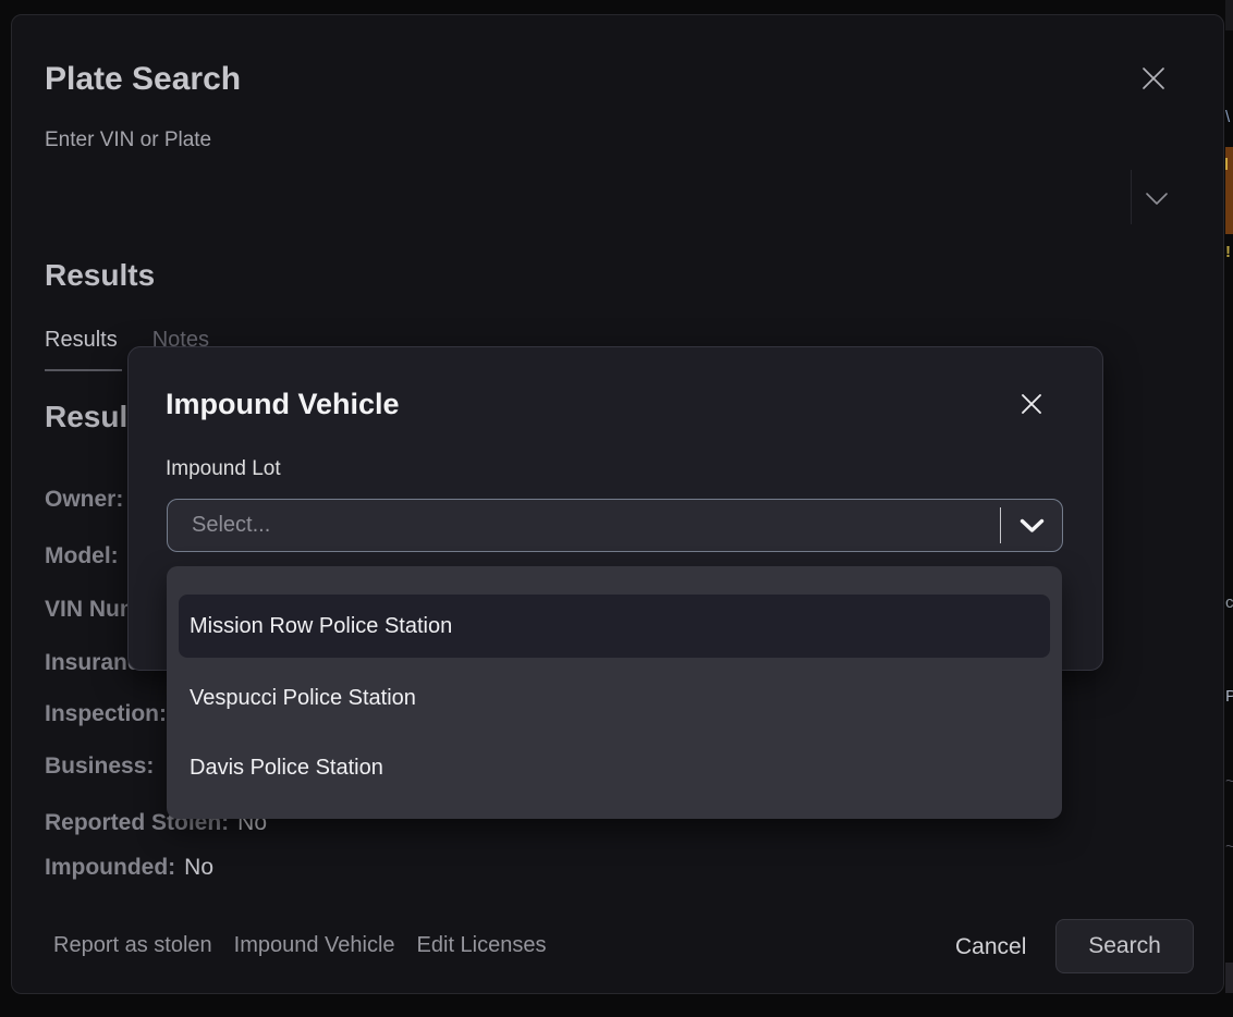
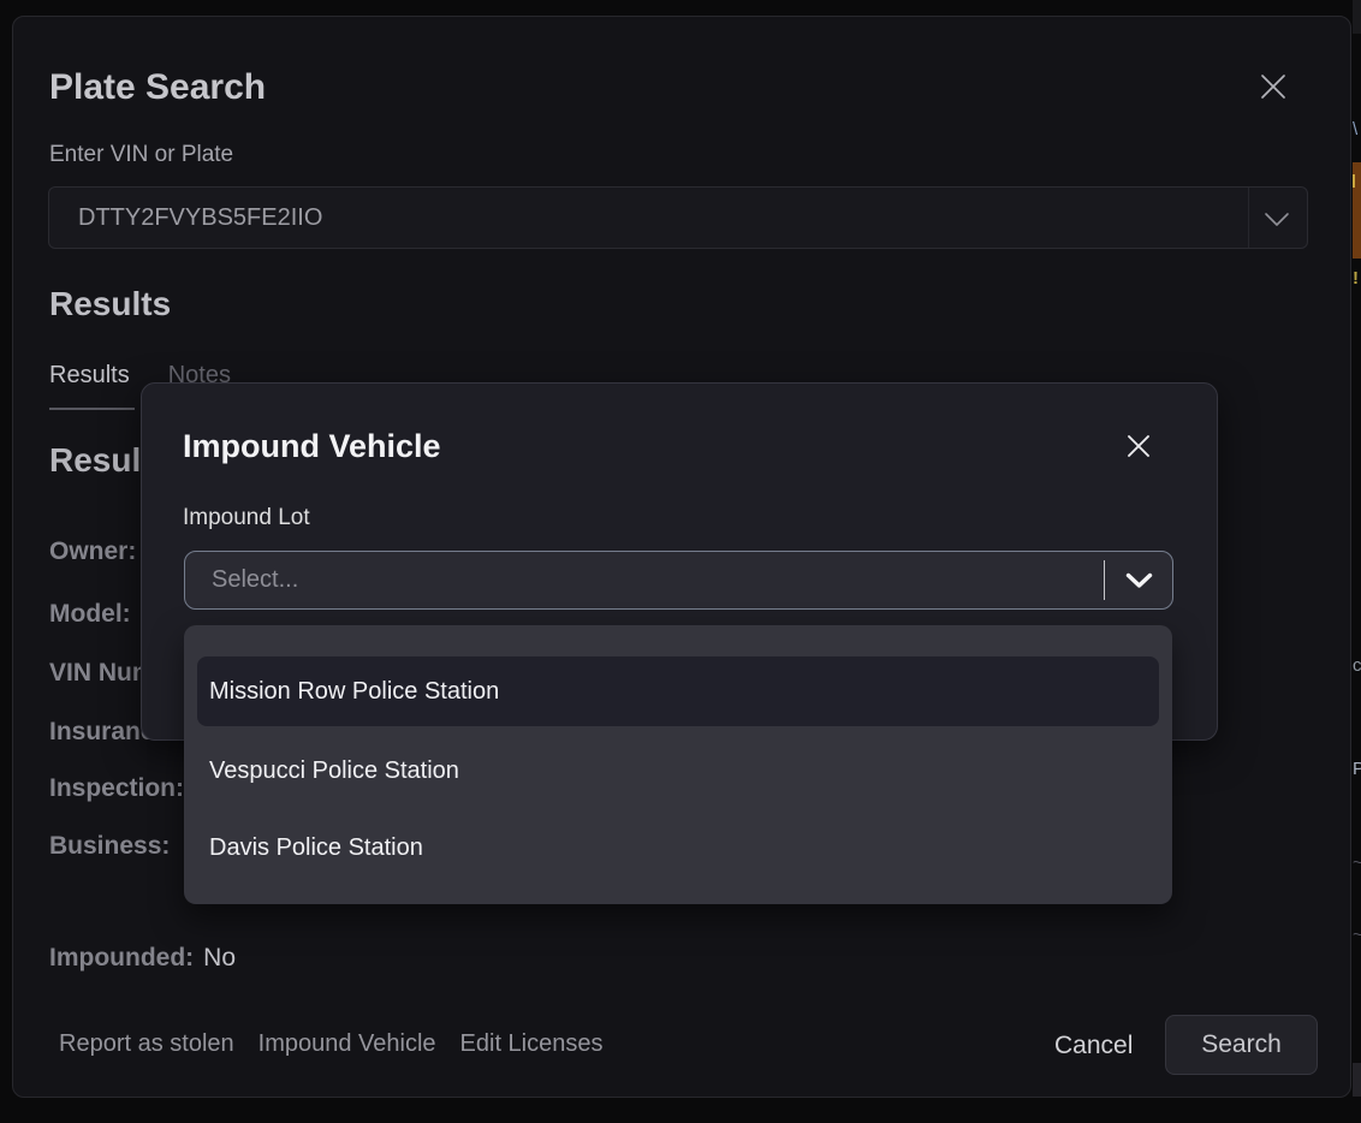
  \
  !
  c
  P
  ~
  ~
  Plate Search
  Enter VIN or Plate
+ DTTY2FVYBS5FE2IIO
  Results
  Results
  Notes
  Resul
  Owner:
  Model:
  Insuran
  Inspection:
  Business:
- Reported Stolen: No
  Impounded: No
  Report as stolen
  Impound Vehicle
  Edit Licenses
  Cancel
  Search
  Impound Vehicle
  Impound Lot
  Select...
  Mission Row Police Station
  Vespucci Police Station
  Davis Police Station
